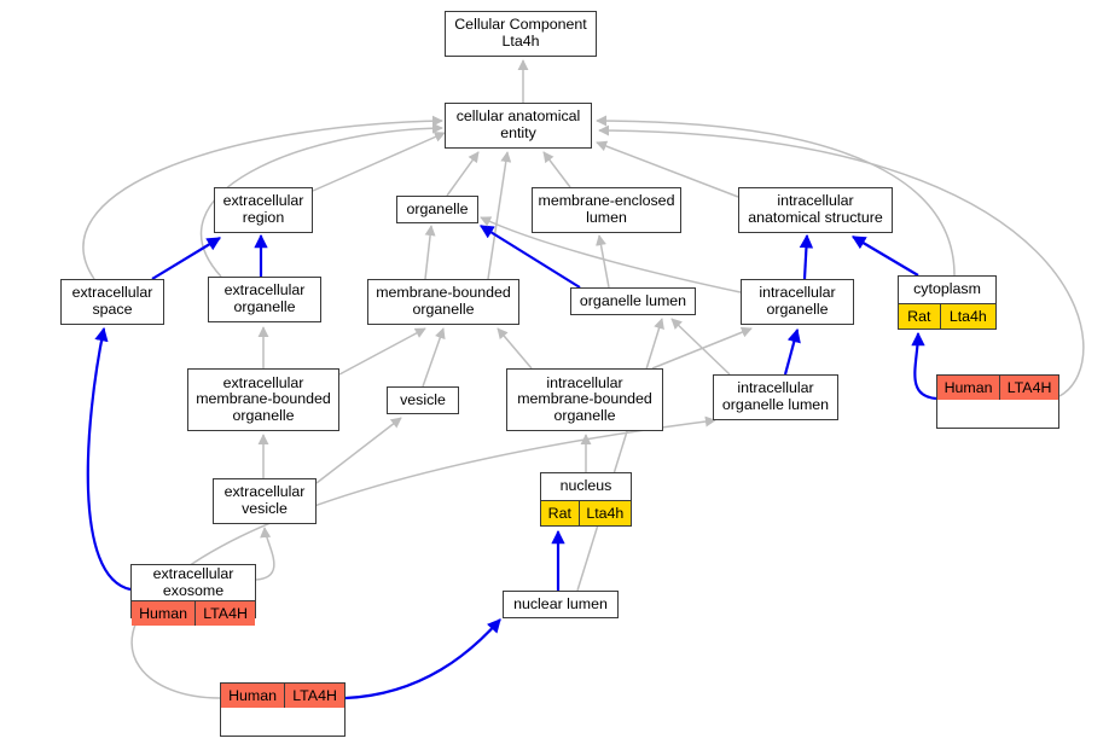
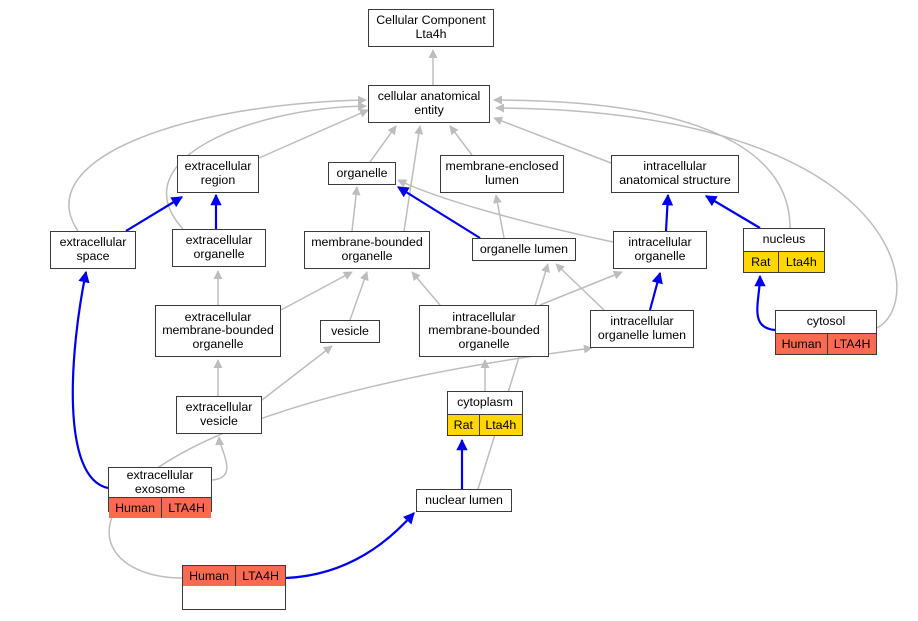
  Cellular Component
  Lta4h
  cellular anatomical
  entity
  extracellular
  region
  organelle
  membrane-enclosed
  lumen
  intracellular
  anatomical structure
  extracellular
  space
  extracellular
  organelle
  membrane-bounded
  organelle
  organelle lumen
  intracellular
  organelle
- cytoplasm
+ nucleus
  Rat
  Lta4h
+ cytosol
  Human
  LTA4H
  extracellular
  membrane-bounded
  organelle
  vesicle
  intracellular
  membrane-bounded
  organelle
  intracellular
  organelle lumen
  extracellular
  vesicle
- nucleus
+ cytoplasm
  Rat
  Lta4h
  extracellular
  exosome
  Human
  LTA4H
  nuclear lumen
  Human
  LTA4H
